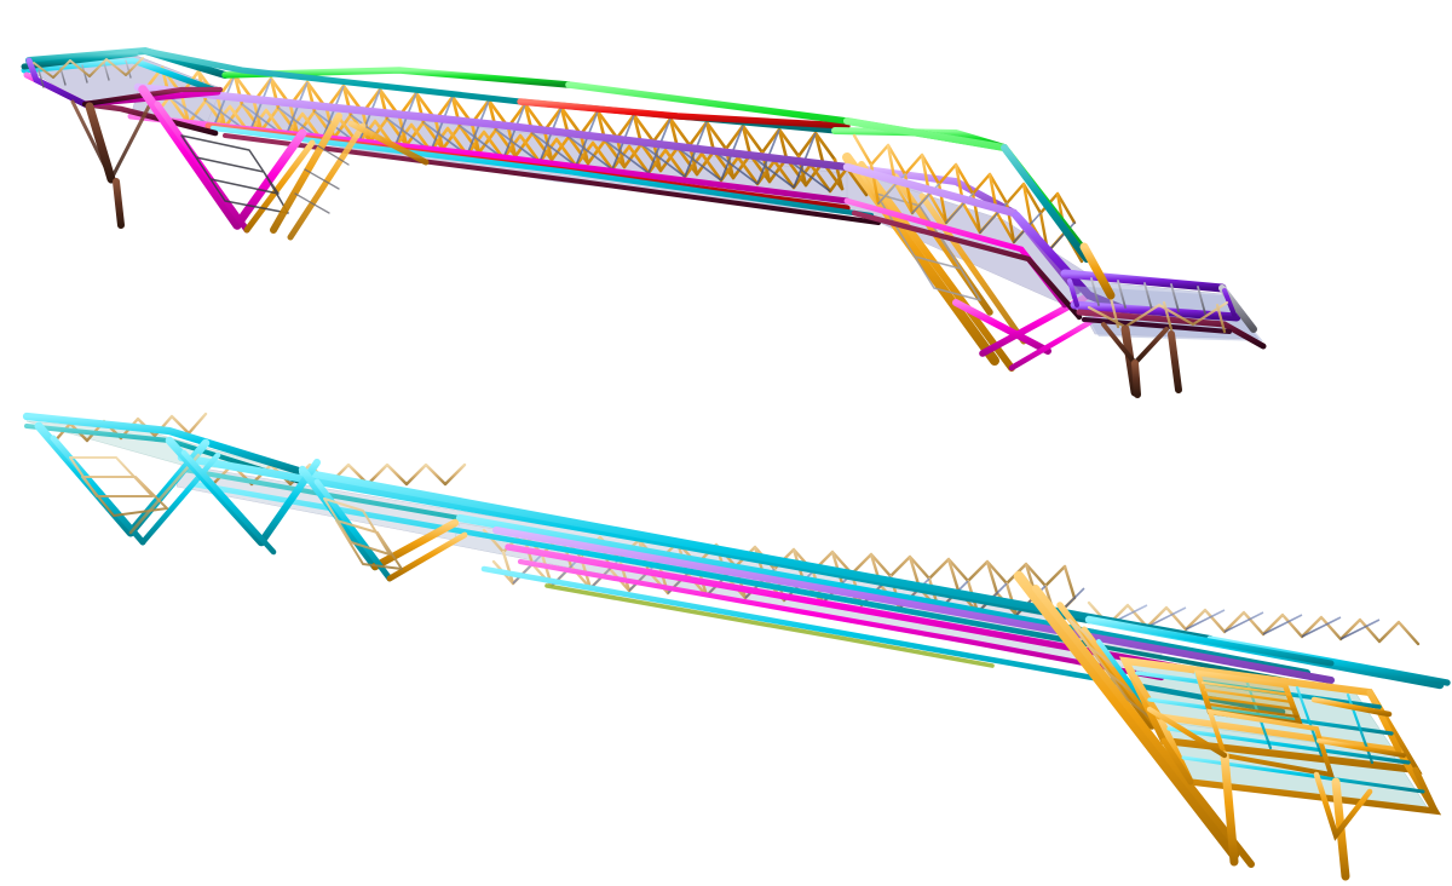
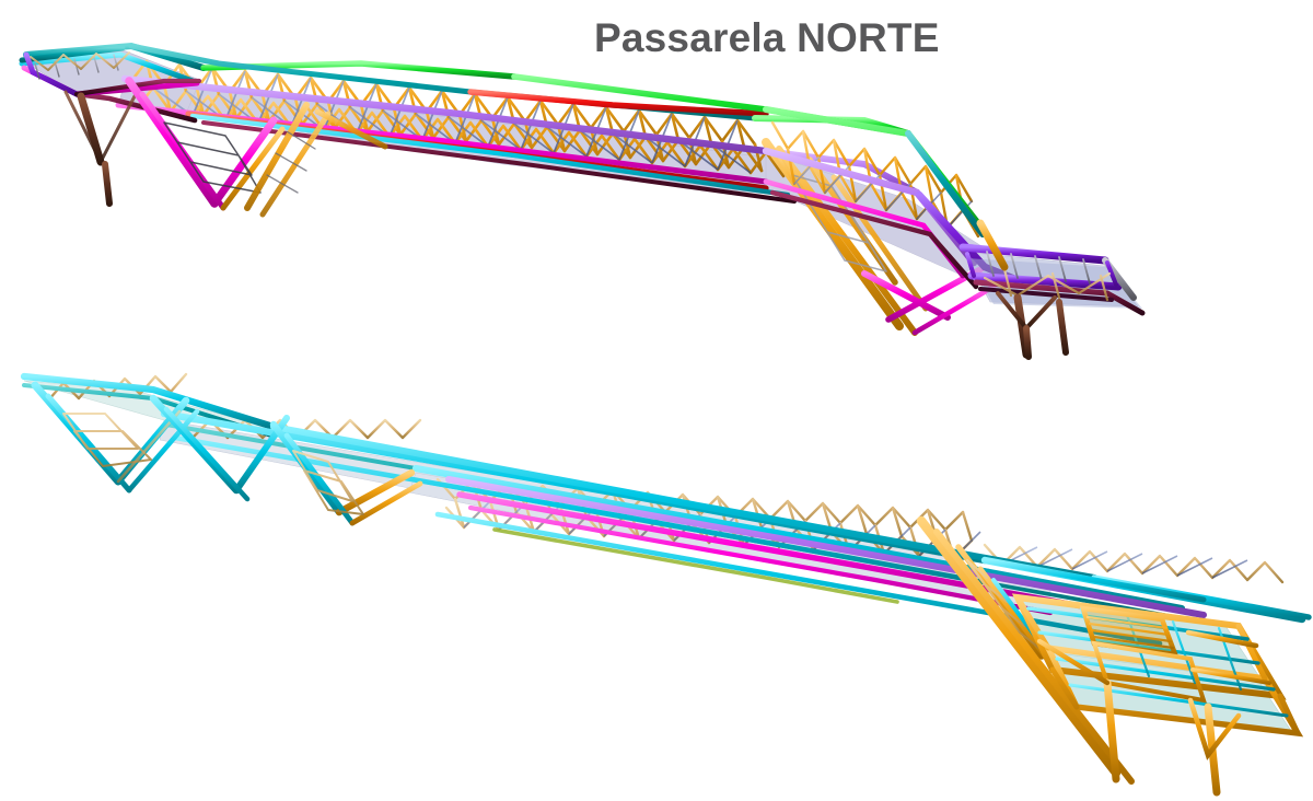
+ Passarela NORTE
